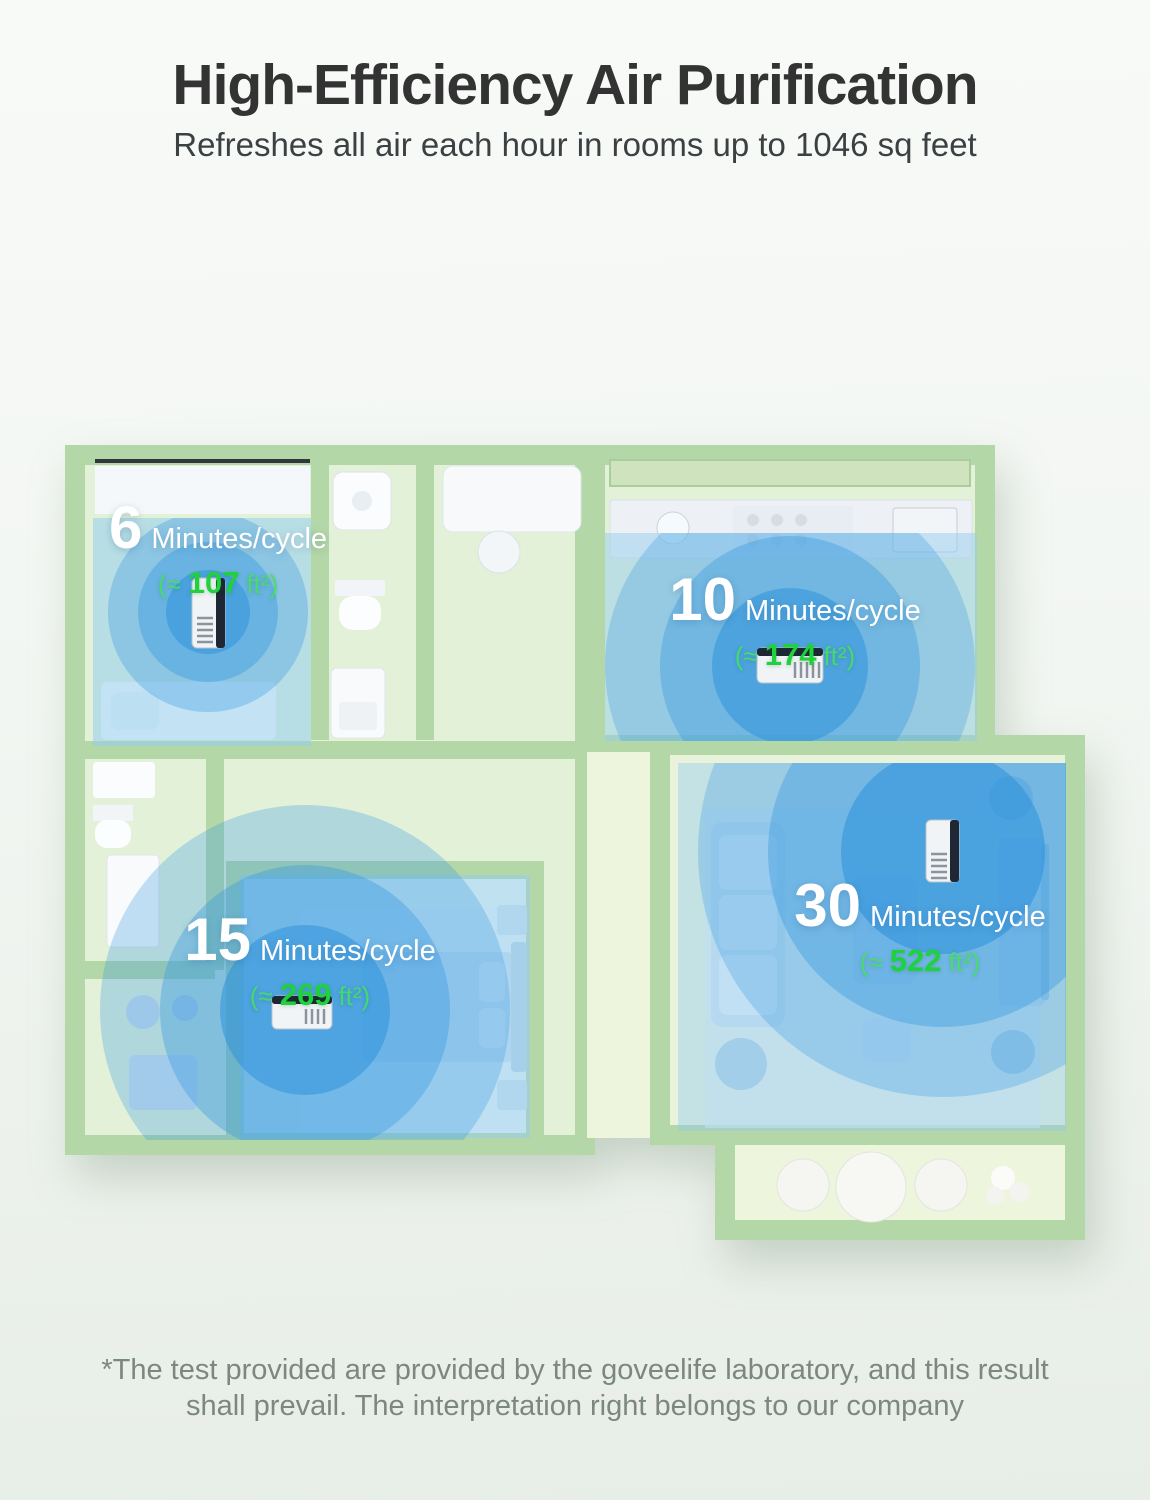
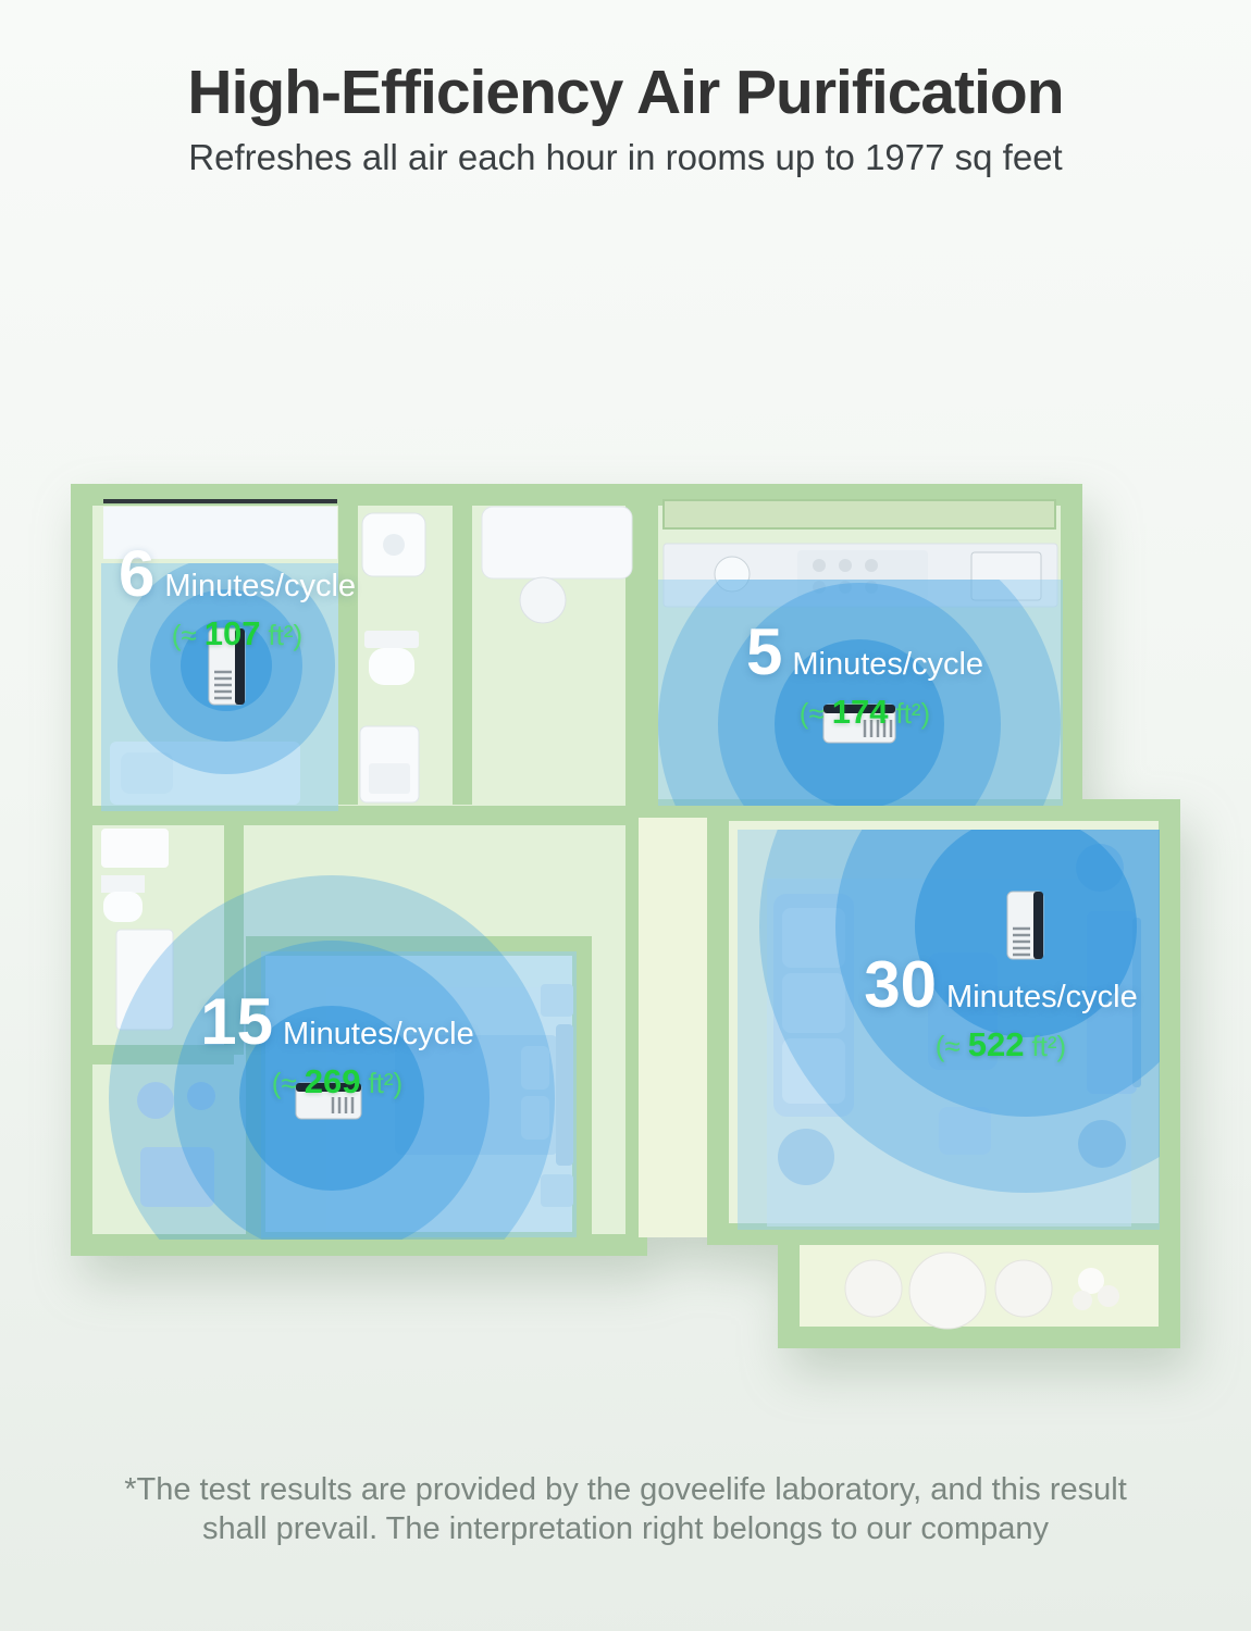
  High-Efficiency Air Purification
- Refreshes all air each hour in rooms up to 1046 sq feet
+ Refreshes all air each hour in rooms up to 1977 sq feet
  6
  Minutes/cycle
  (≈ 107 ft²)
- 10
+ 5
  Minutes/cycle
  (≈ 174 ft²)
  15
  Minutes/cycle
  (≈ 269 ft²)
  30
  Minutes/cycle
  (≈ 522 ft²)
- *The test provided are provided by the goveelife laboratory, and this result
+ *The test results are provided by the goveelife laboratory, and this result
  shall prevail. The interpretation right belongs to our company
